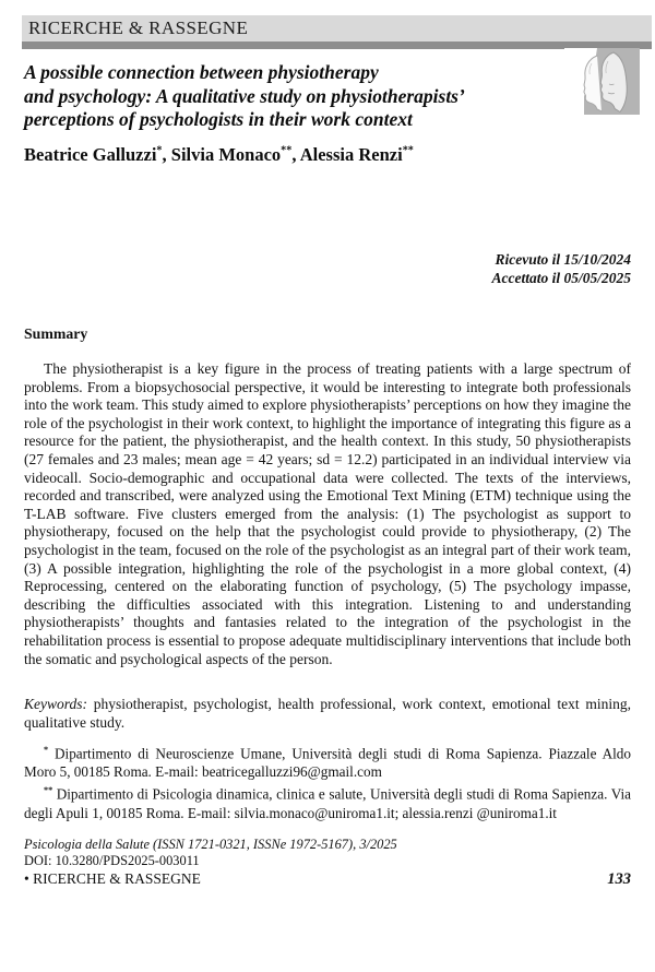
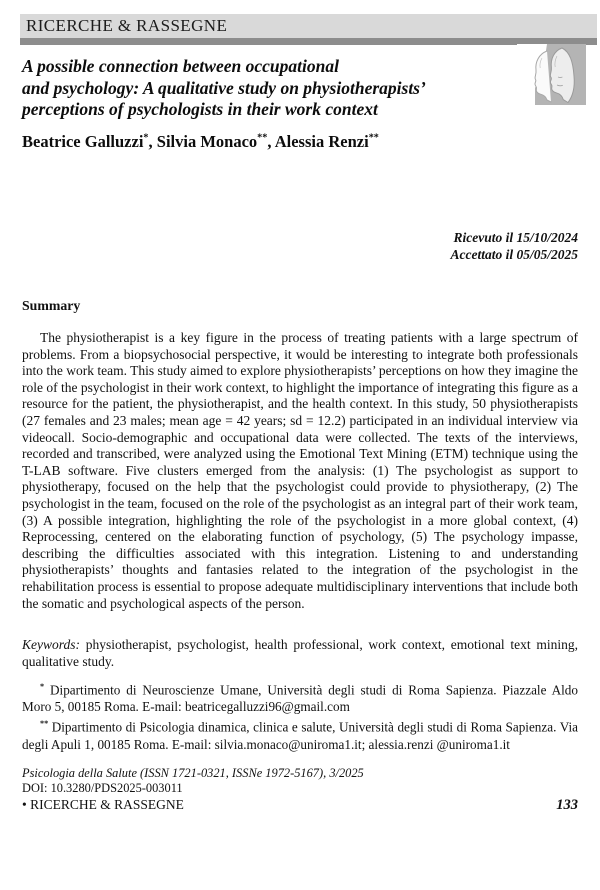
  RICERCHE & RASSEGNE
- A possible connection between physiotherapy
+ A possible connection between occupational
  and psychology: A qualitative study on physiotherapists’
  perceptions of psychologists in their work context
  Beatrice Galluzzi*, Silvia Monaco**, Alessia Renzi**
  Ricevuto il 15/10/2024
  Accettato il 05/05/2025
  Summary
  The physiotherapist is a key figure in the process of treating patients with a large spectrum of problems. From a biopsychosocial perspective, it would be interesting to integrate both professionals into the work team. This study aimed to explore physiotherapists’ perceptions on how they imagine the role of the psychologist in their work context, to highlight the importance of integrating this figure as a resource for the patient, the physiotherapist, and the health context. In this study, 50 physiotherapists (27 females and 23 males; mean age = 42 years; sd = 12.2) participated in an individual interview via videocall. Socio-demographic and occupational data were collected. The texts of the interviews, recorded and transcribed, were analyzed using the Emotional Text Mining (ETM) technique using the T-LAB software. Five clusters emerged from the analysis: (1) The psychologist as support to physiotherapy, focused on the help that the psychologist could provide to physiotherapy, (2) The psychologist in the team, focused on the role of the psychologist as an integral part of their work team, (3) A possible integration, highlighting the role of the psychologist in a more global context, (4) Reprocessing, centered on the elaborating function of psychology, (5) The psychology impasse, describing the difficulties associated with this integration. Listening to and understanding physiotherapists’ thoughts and fantasies related to the integration of the psychologist in the rehabilitation process is essential to propose adequate multidisciplinary interventions that include both the somatic and psychological aspects of the person.
  Keywords: physiotherapist, psychologist, health professional, work context, emotional text mining, qualitative study.
  * Dipartimento di Neuroscienze Umane, Università degli studi di Roma Sapienza. Piazzale Aldo Moro 5, 00185 Roma. E-mail: beatricegalluzzi96@gmail.com
  ** Dipartimento di Psicologia dinamica, clinica e salute, Università degli studi di Roma Sapienza. Via degli Apuli 1, 00185 Roma. E-mail: silvia.monaco@uniroma1.it; alessia.renzi @uniroma1.it
  Psicologia della Salute (ISSN 1721-0321, ISSNe 1972-5167), 3/2025
  DOI: 10.3280/PDS2025-003011
  • RICERCHE & RASSEGNE
  133
